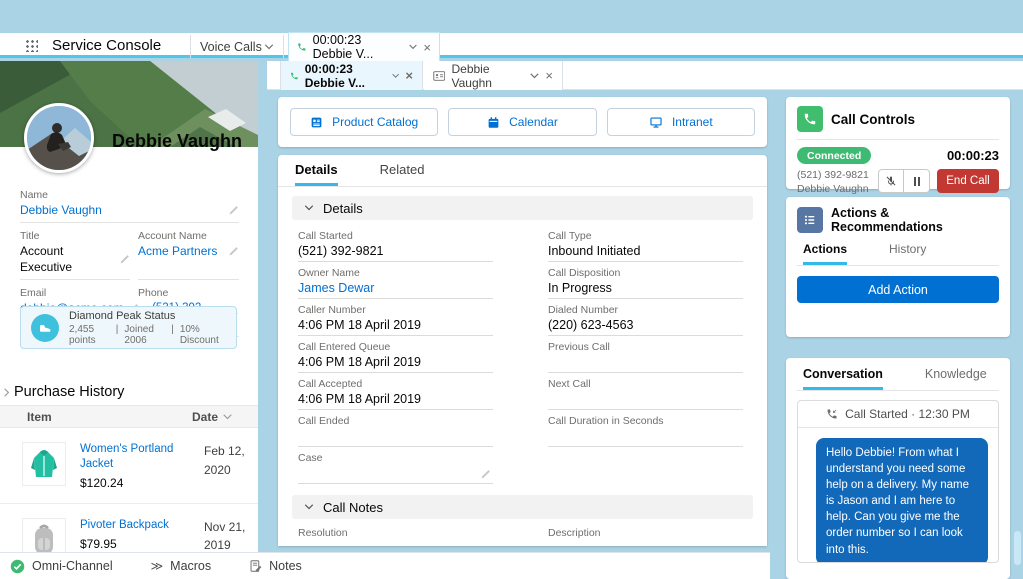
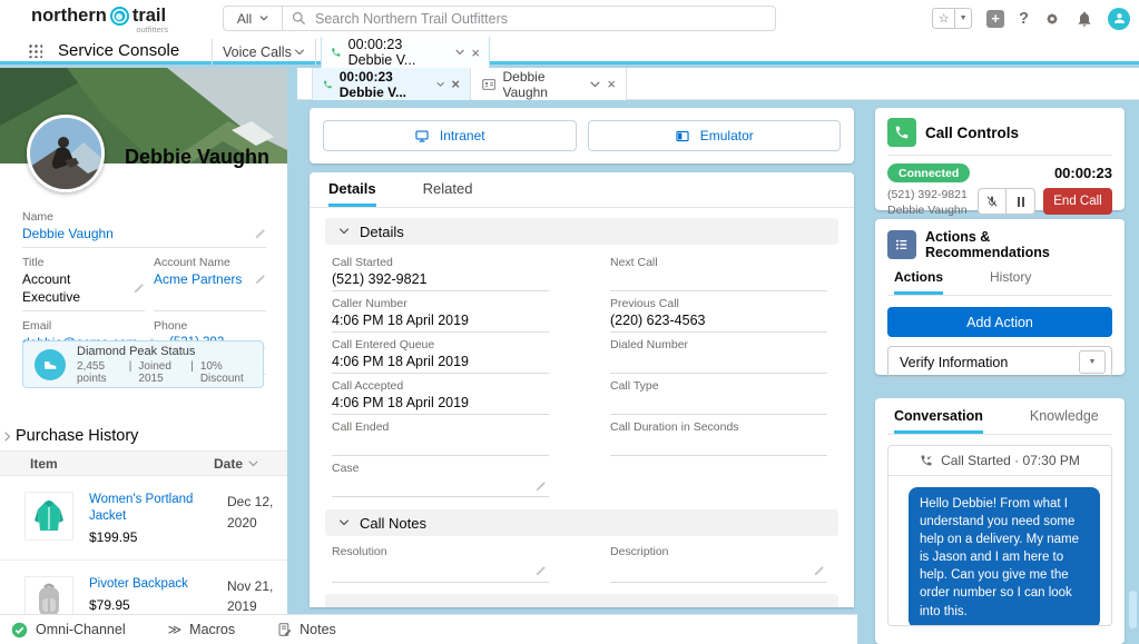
+ northern
+ trail
+ outfitters
+ All
+ Search Northern Trail Outfitters
+ ☆
+ +
+ ?
  Service Console
  Voice Calls
  00:00:23 Debbie V...
  ×
  00:00:23 Debbie V...
  ×
  Debbie Vaughn
  ×
  Debbie Vaughn
  Name
  Debbie Vaughn
  Title
  Account Executive
  Account Name
  Acme Partners
  Email
  Phone
  Diamond Peak Status
  2,455 points
  |
- Joined 2006
+ Joined 2015
  |
  10% Discount
  Purchase History
  Item
  Date
  Women's Portland Jacket
- $120.24
+ $199.95
- Feb 12, 2020
+ Dec 12, 2020
  Pivoter Backpack
  $79.95
  Nov 21, 2019
- Product Catalog
- Calendar
  Intranet
+ Emulator
  Details
  Related
  Details
  Call Started
  (521) 392-9821
- Call Type
+ Next Call
- Inbound Initiated
- Owner Name
- James Dewar
- Call Disposition
- In Progress
  Caller Number
  4:06 PM 18 April 2019
- Dialed Number
+ Previous Call
  (220) 623-4563
  Call Entered Queue
  4:06 PM 18 April 2019
- Previous Call
+ Dialed Number
  Call Accepted
  4:06 PM 18 April 2019
- Next Call
+ Call Type
  Call Ended
  Call Duration in Seconds
  Case
  Call Notes
  Resolution
  Description
  Call Controls
  Connected
  00:00:23
  (521) 392-9821
  Debbie Vaughn
  End Call
  Actions & Recommendations
  Actions
  History
  Add Action
+ Verify Information
  Conversation
  Knowledge
- Call Started · 12:30 PM
+ Call Started · 07:30 PM
  Hello Debbie! From what I understand you need some help on a delivery. My name is Jason and I am here to help. Can you give me the order number so I can look into this.
  Omni-Channel
  ≫
  Macros
  Notes
